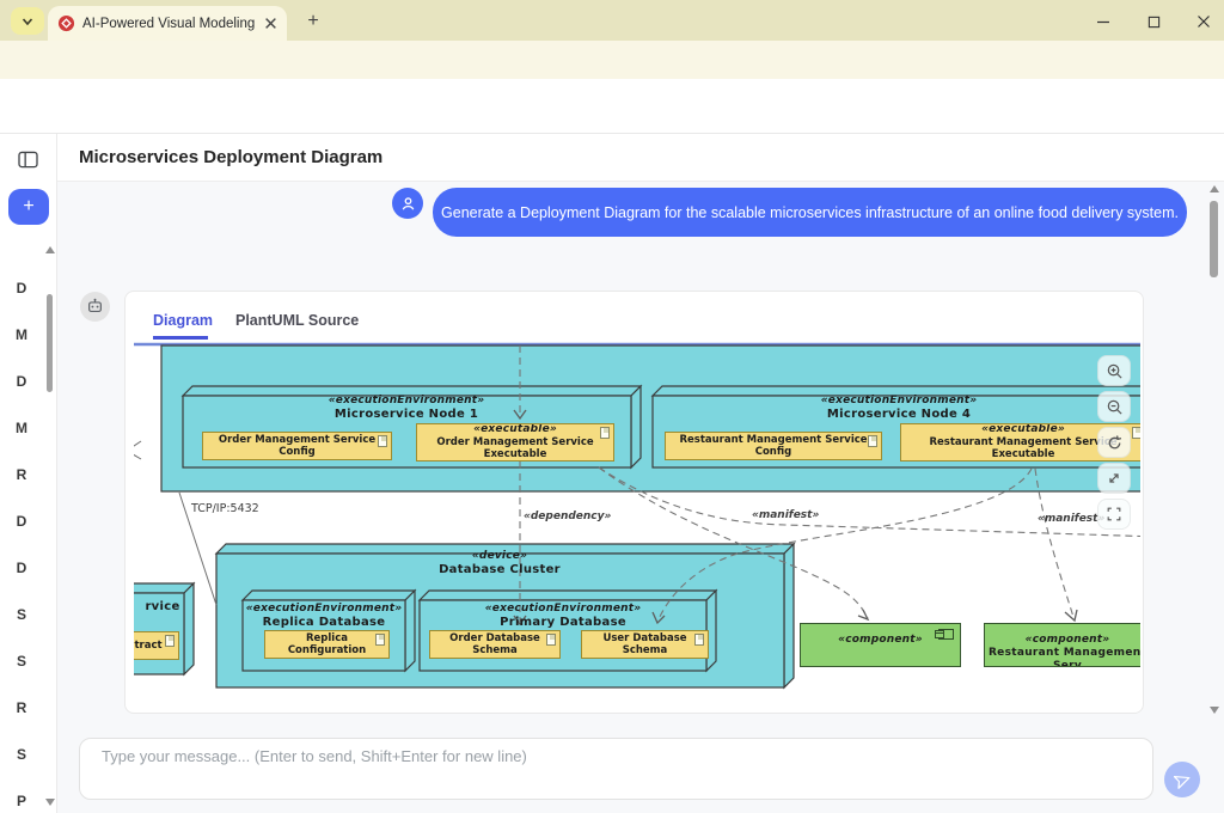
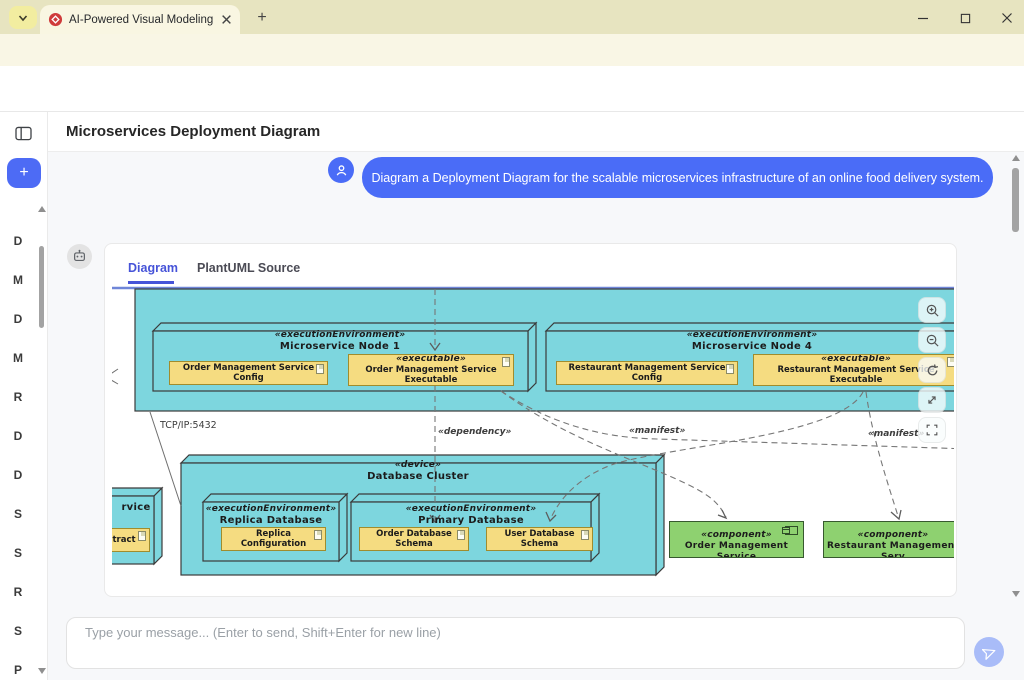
  AI-Powered Visual Modeling
  +
  +
  D
  M
  D
  M
  R
  D
  D
  S
  S
  R
  S
  P
  Microservices Deployment Diagram
- Generate a Deployment Diagram for the scalable microservices infrastructure of an online food delivery system.
+ Diagram a Deployment Diagram for the scalable microservices infrastructure of an online food delivery system.
  Diagram
  PlantUML Source
  «executionEnvironment»
  Microservice Node 1
  «executionEnvironment»
  Microservice Node 4
  «device»
  Database Cluster
  «executionEnvironment»
  Replica Database
  «executionEnvironment»
  Primary Database
  rvice
  Order Management Service Config
  «executable»
  Order Management Service Executable
  Restaurant Management Service Config
  «executable»
  Restaurant Management Service Executable
  Replica Configuration
  Order Database Schema
  User Database Schema
  tract
  «component»
+ Order Management Service
  «component»
  Restaurant Managemen Serv
  TCP/IP:5432
  «dependency»
  «manifest»
  «manifest»
  Type your message... (Enter to send, Shift+Enter for new line)
